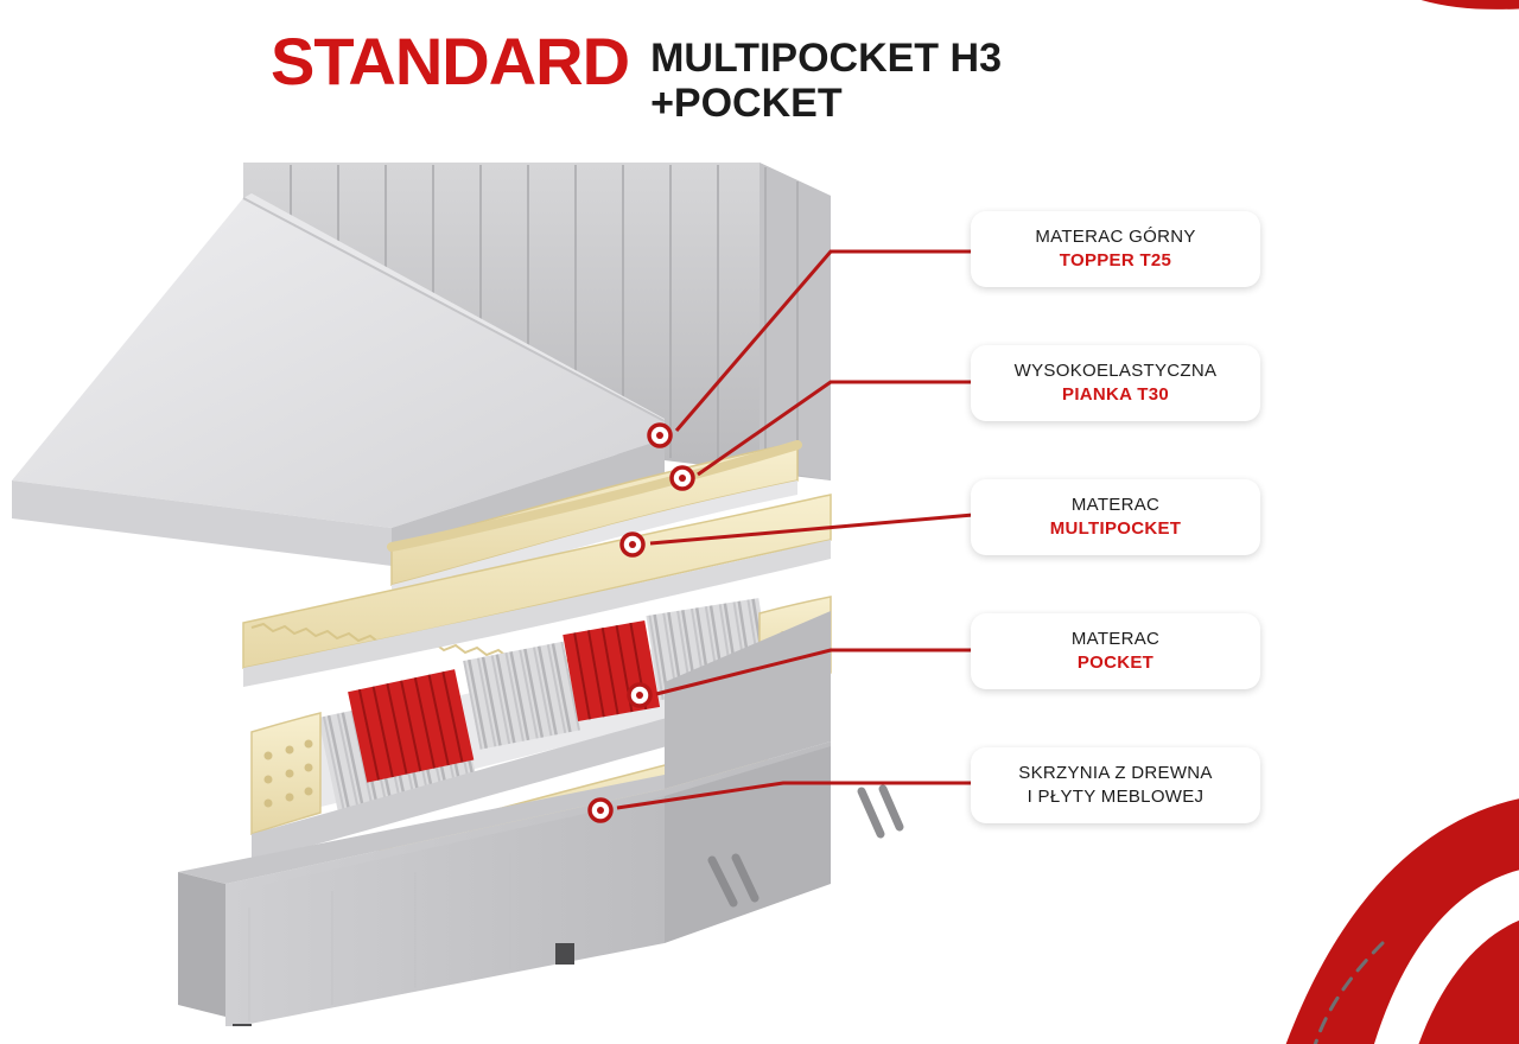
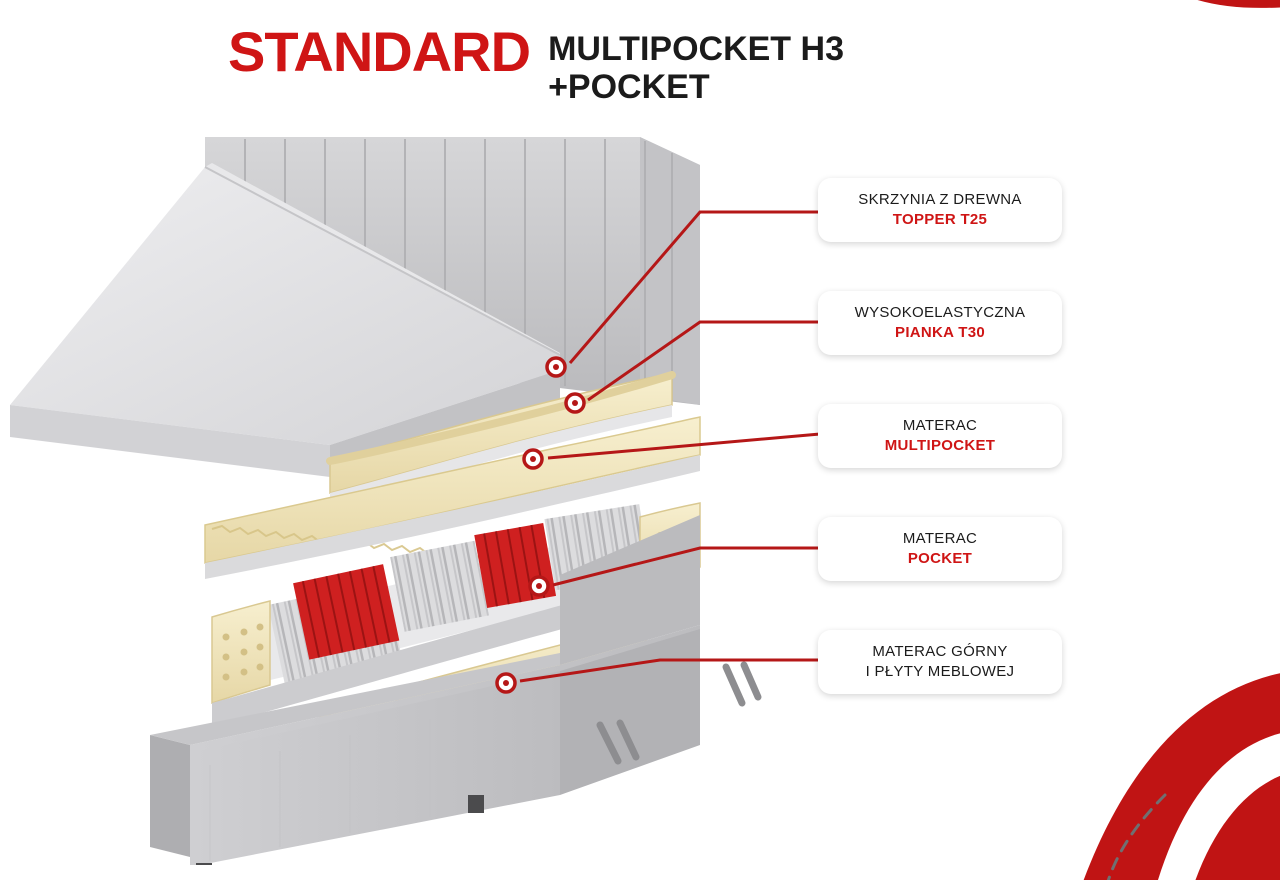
  STANDARD
  MULTIPOCKET H3
  +POCKET
- MATERAC GÓRNY
+ SKRZYNIA Z DREWNA
  TOPPER T25
  WYSOKOELASTYCZNA
  PIANKA T30
  MATERAC
  MULTIPOCKET
  MATERAC
  POCKET
- SKRZYNIA Z DREWNA
+ MATERAC GÓRNY
  I PŁYTY MEBLOWEJ
